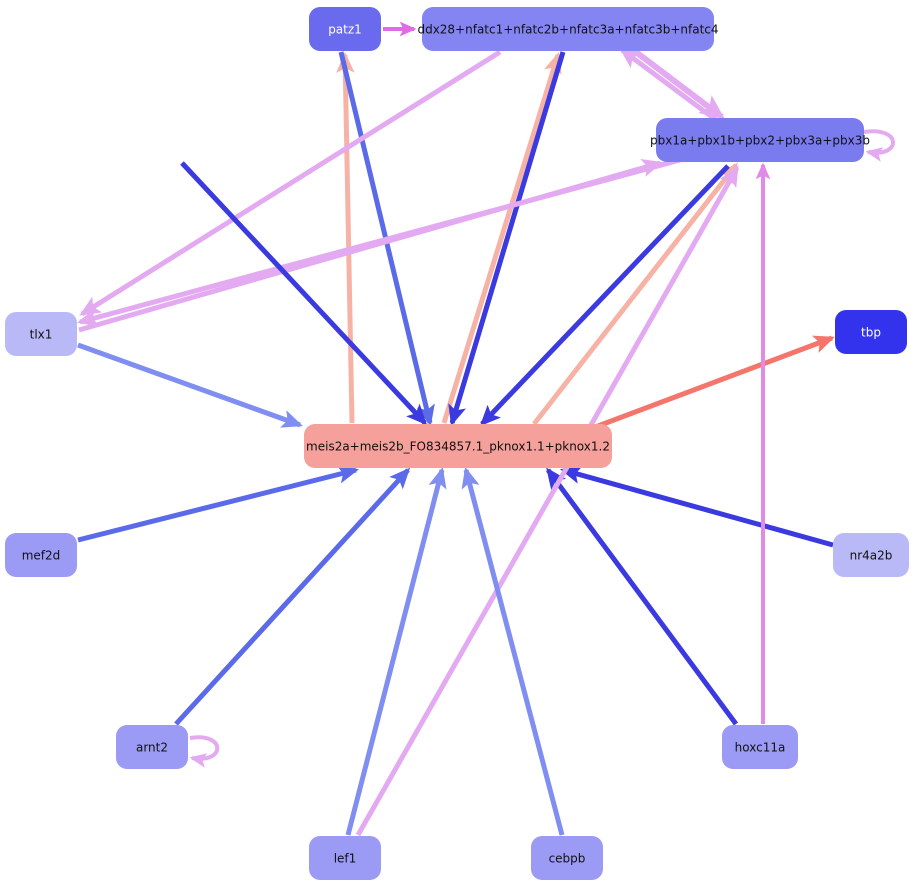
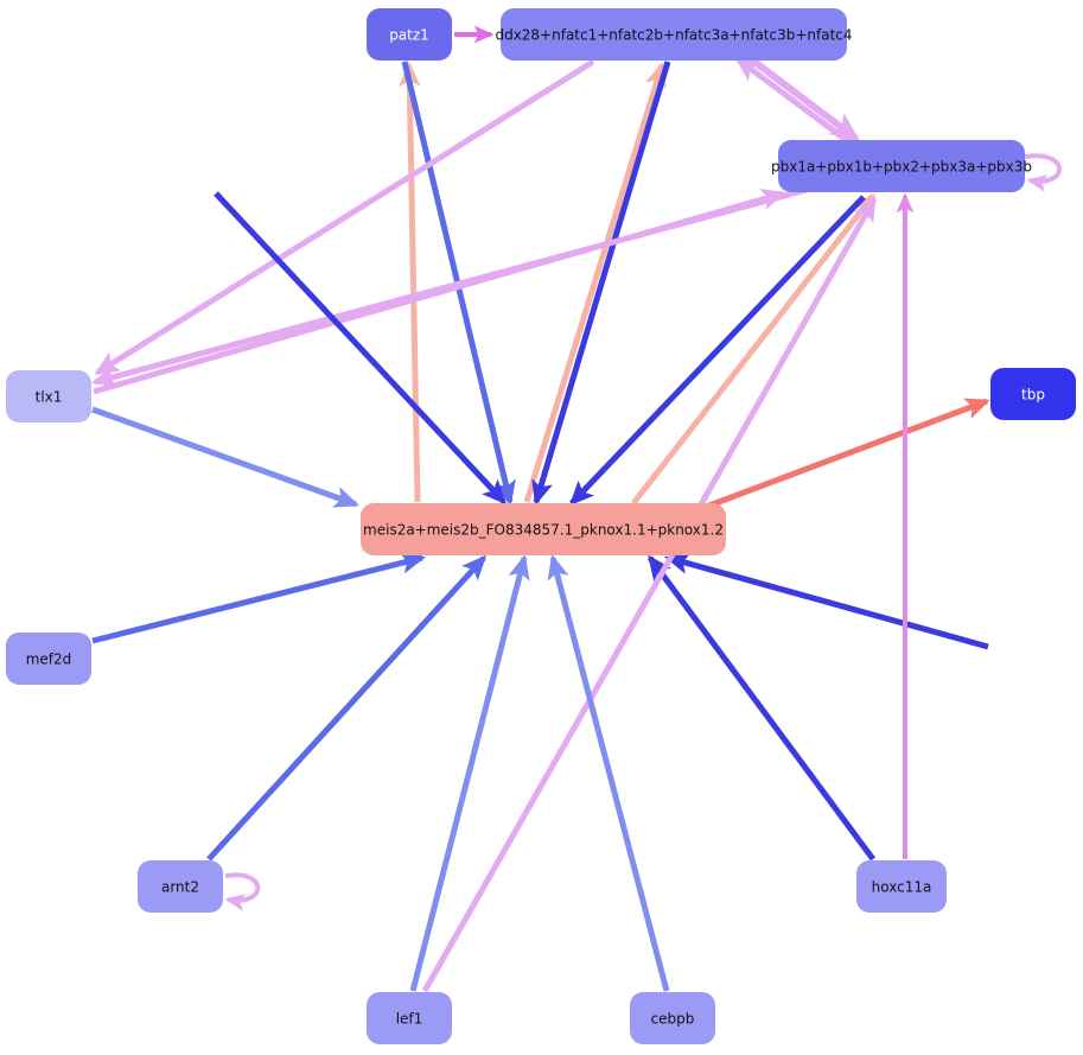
  patz1
  ddx28+nfatc1+nfatc2b+nfatc3a+nfatc3b+nfatc4
  pbx1a+pbx1b+pbx2+pbx3a+pbx3b
  tlx1
  tbp
  meis2a+meis2b_FO834857.1_pknox1.1+pknox1.2
  mef2d
- nr4a2b
  arnt2
  hoxc11a
  lef1
  cebpb
